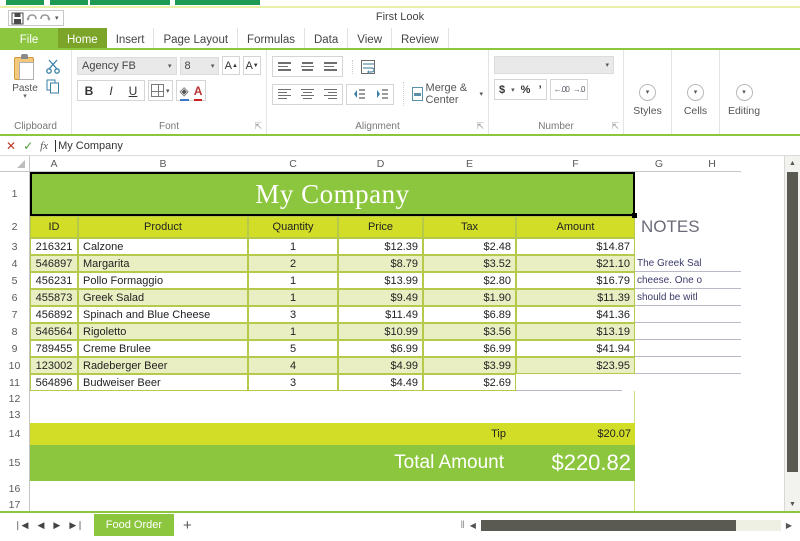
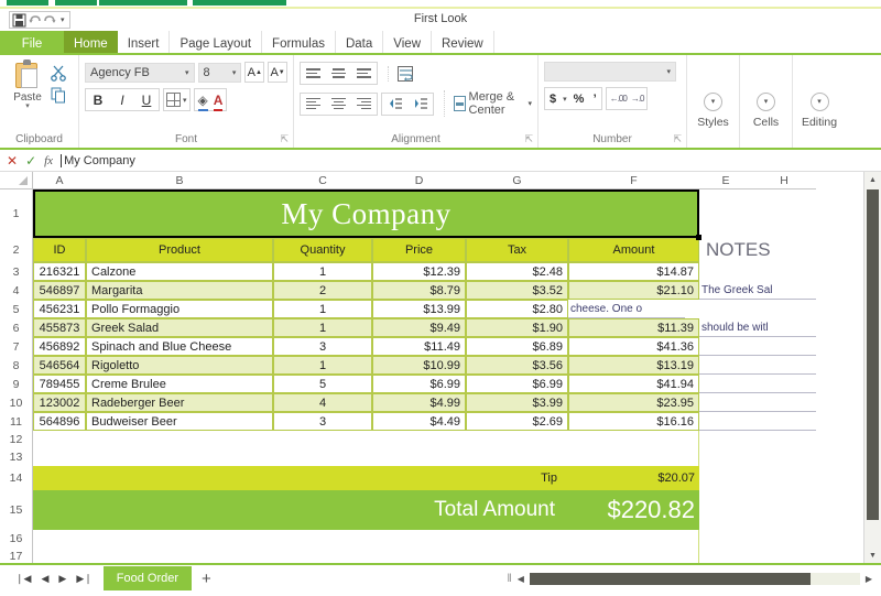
  First Look
  File
  Home
  Insert
  Page Layout
  Formulas
  Data
  View
  Review
  Paste
  Clipboard
  Agency FB
  8
  A
  A
  B
  I
  U
  ◈
  A
  Font
  ⇱
  Merge & Center
  Alignment
  ⇱
  $
  %
  ’
  ←.00
  →.0
  Number
  ⇱
  Styles
  Cells
  Editing
  ✕
  ✓
  fx
  My Company
  A
  B
  C
  D
- E
+ G
  F
- G
+ E
  H
  1
  2
  3
  4
  5
  6
  7
  8
  9
  10
  11
  12
  13
  14
  15
  16
  17
  My Company
  ID
  Product
  Quantity
  Price
  Tax
  Amount
  NOTES
  216321
  Calzone
  1
  $12.39
  $2.48
  $14.87
  546897
  Margarita
  2
  $8.79
  $3.52
  $21.10
  The Greek Sal
  456231
  Pollo Formaggio
  1
  $13.99
  $2.80
- $16.79
  cheese. One o
  455873
  Greek Salad
  1
  $9.49
  $1.90
  $11.39
  should be witl
  456892
  Spinach and Blue Cheese
  3
  $11.49
  $6.89
  $41.36
  546564
  Rigoletto
  1
  $10.99
  $3.56
  $13.19
  789455
  Creme Brulee
  5
  $6.99
  $6.99
  $41.94
  123002
  Radeberger Beer
  4
  $4.99
  $3.99
  $23.95
  564896
  Budweiser Beer
  3
  $4.49
  $2.69
+ $16.16
  Tip
  $20.07
  Total Amount
  $220.82
  ❘◀
  ◀
  ▶
  ▶❘
  Food Order
  +
  ‖
  ◀
  ▶
